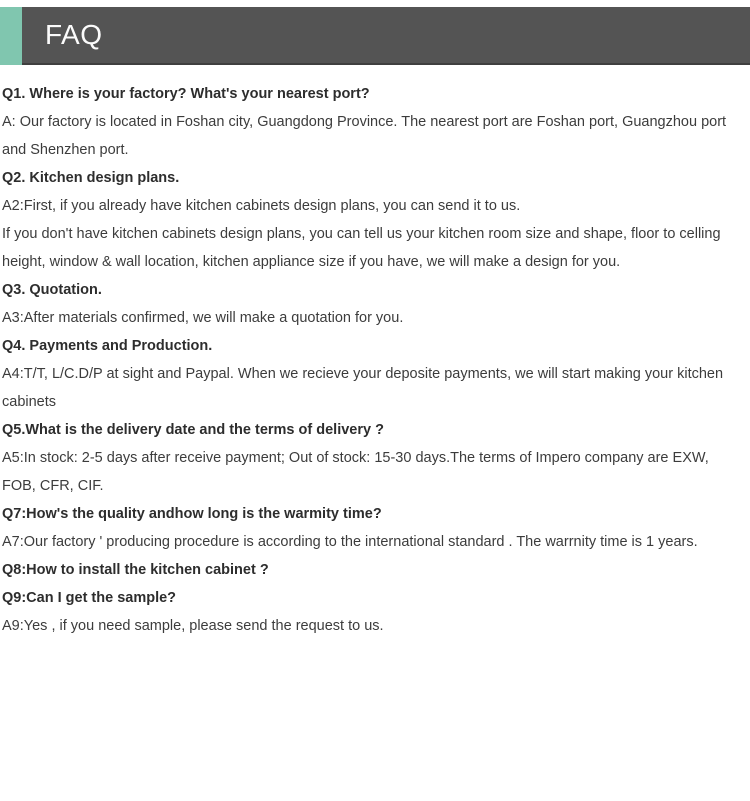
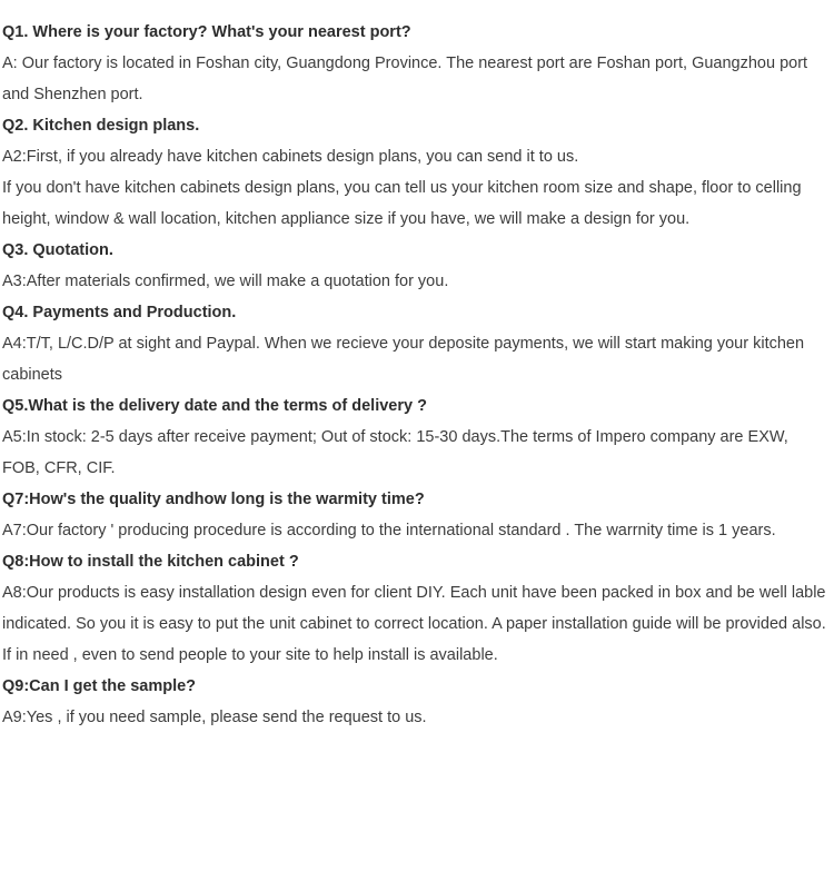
- FAQ
  Q1. Where is your factory? What's your nearest port?
  A: Our factory is located in Foshan city, Guangdong Province. The nearest port are Foshan port, Guangzhou port and Shenzhen port.
  Q2. Kitchen design plans.
  A2:First, if you already have kitchen cabinets design plans, you can send it to us.
  If you don't have kitchen cabinets design plans, you can tell us your kitchen room size and shape, floor to celling height, window & wall location, kitchen appliance size if you have, we will make a design for you.
  Q3. Quotation.
  A3:After materials confirmed, we will make a quotation for you.
  Q4. Payments and Production.
  A4:T/T, L/C.D/P at sight and Paypal. When we recieve your deposite payments, we will start making your kitchen cabinets
  Q5.What is the delivery date and the terms of delivery ?
  A5:In stock: 2-5 days after receive payment; Out of stock: 15-30 days.The terms of Impero company are EXW, FOB, CFR, CIF.
  Q7:How's the quality andhow long is the warmity time?
  A7:Our factory ' producing procedure is according to the international standard . The warrnity time is 1 years.
  Q8:How to install the kitchen cabinet ?
+ A8:Our products is easy installation design even for client DIY. Each unit have been packed in box and be well lable indicated. So you it is easy to put the unit cabinet to correct location. A paper installation guide will be provided also. If in need , even to send people to your site to help install is available.
  Q9:Can I get the sample?
  A9:Yes , if you need sample, please send the request to us.
